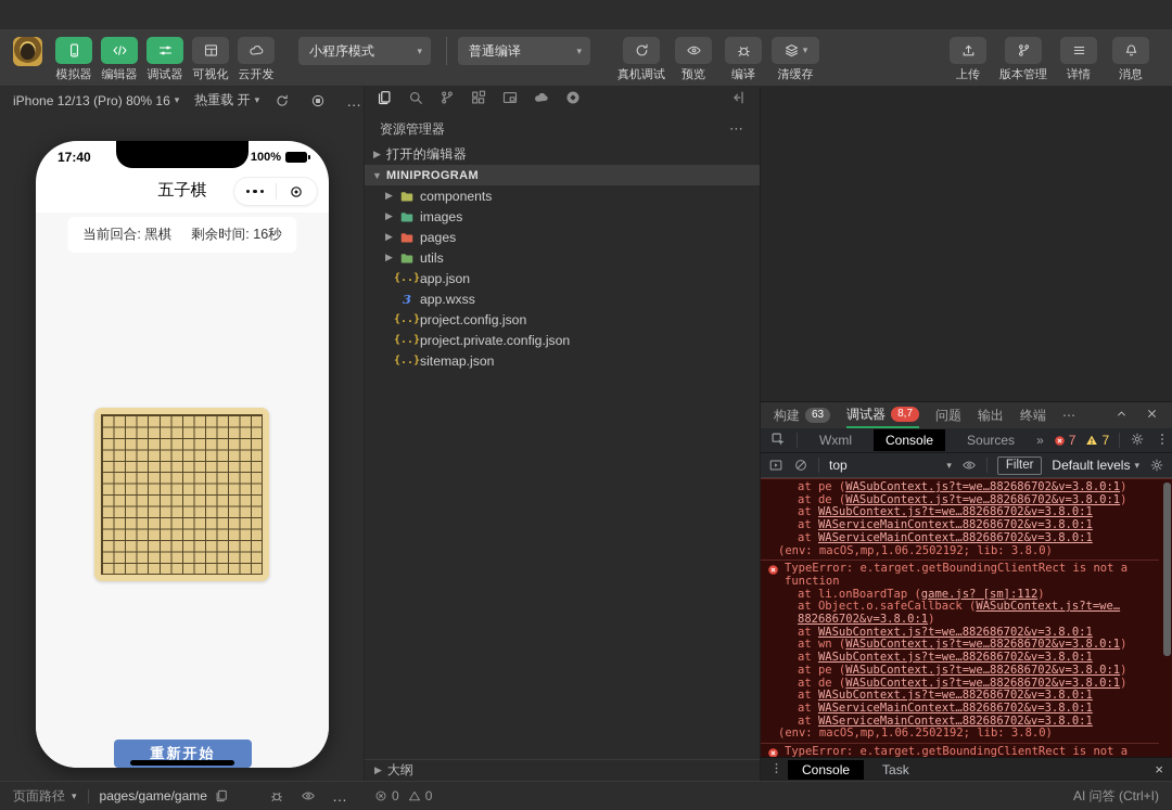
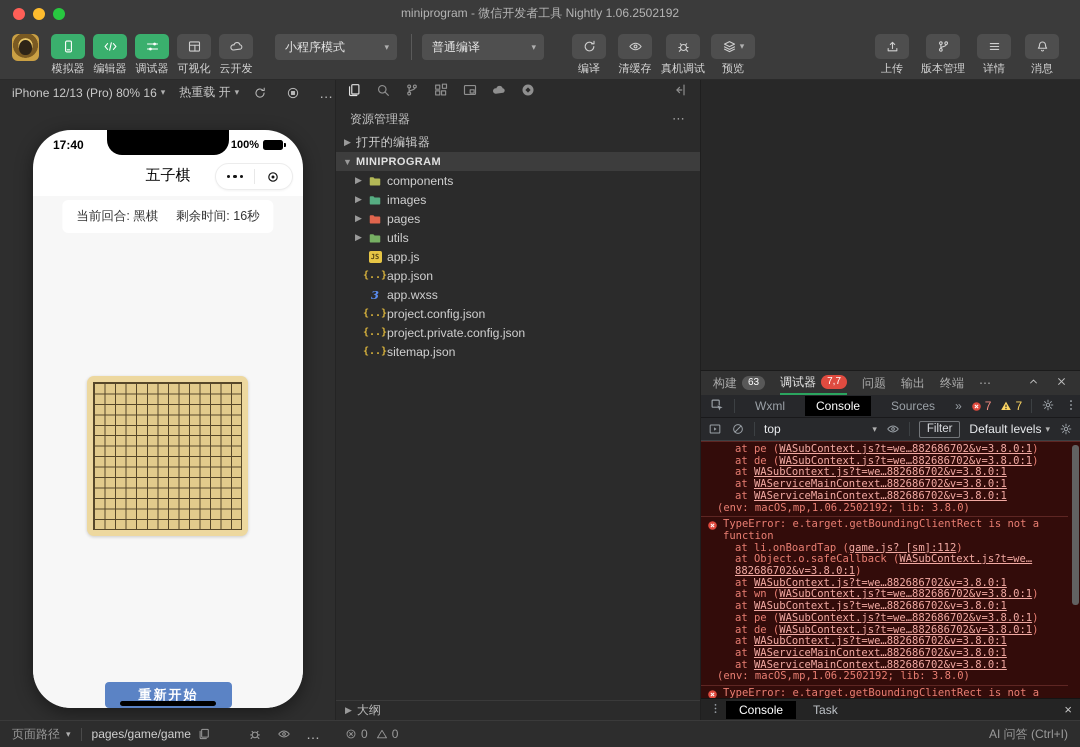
+ miniprogram - 微信开发者工具 Nightly 1.06.2502192
  模拟器
  编辑器
  调试器
  可视化
  云开发
  小程序模式
  ▾
  普通编译
  ▾
- 真机调试
+ 编译
- 预览
+ 清缓存
- 编译
+ 真机调试
  ▾
- 清缓存
+ 预览
  上传
  版本管理
  详情
  消息
  iPhone 12/13 (Pro) 80% 16
  ▾
  热重载 开
  ▾
  …
  17:40
  100%
  五子棋
  当前回合: 黑棋
  剩余时间: 16秒
  重新开始
  资源管理器
  ⋯
  ▶
  打开的编辑器
  ▼
  MINIPROGRAM
  ▶
  components
  ▶
  images
  ▶
  pages
  ▶
  utils
+ JS
+ app.js
  {..}
  app.json
  3
  app.wxss
  {..}
  project.config.json
  {..}
  project.private.config.json
  {..}
  sitemap.json
  ▶
  大纲
  构建
  63
  调试器
- 8,7
+ 7,7
  问题
  输出
  终端
  ⋯
  Wxml
  Console
  Sources
  »
  7
  7
  top
  ▾
  Filter
  Default levels
  ▾
  at pe (WASubContext.js?t=we…882686702&v=3.8.0:1)
  at de (WASubContext.js?t=we…882686702&v=3.8.0:1)
  at WASubContext.js?t=we…882686702&v=3.8.0:1
  at WAServiceMainContext…882686702&v=3.8.0:1
  at WAServiceMainContext…882686702&v=3.8.0:1
  (env: macOS,mp,1.06.2502192; lib: 3.8.0)
  TypeError: e.target.getBoundingClientRect is not a function
  at li.onBoardTap (game.js? [sm]:112)
  at Object.o.safeCallback (WASubContext.js?t=we…882686702&v=3.8.0:1)
  at WASubContext.js?t=we…882686702&v=3.8.0:1
  at wn (WASubContext.js?t=we…882686702&v=3.8.0:1)
  at WASubContext.js?t=we…882686702&v=3.8.0:1
  at pe (WASubContext.js?t=we…882686702&v=3.8.0:1)
  at de (WASubContext.js?t=we…882686702&v=3.8.0:1)
  at WASubContext.js?t=we…882686702&v=3.8.0:1
  at WAServiceMainContext…882686702&v=3.8.0:1
  at WAServiceMainContext…882686702&v=3.8.0:1
  (env: macOS,mp,1.06.2502192; lib: 3.8.0)
  TypeError: e.target.getBoundingClientRect is not a
  Console
  Task
  ×
  页面路径
  ▾
  pages/game/game
  …
  0
  0
  AI 问答 (Ctrl+I)
